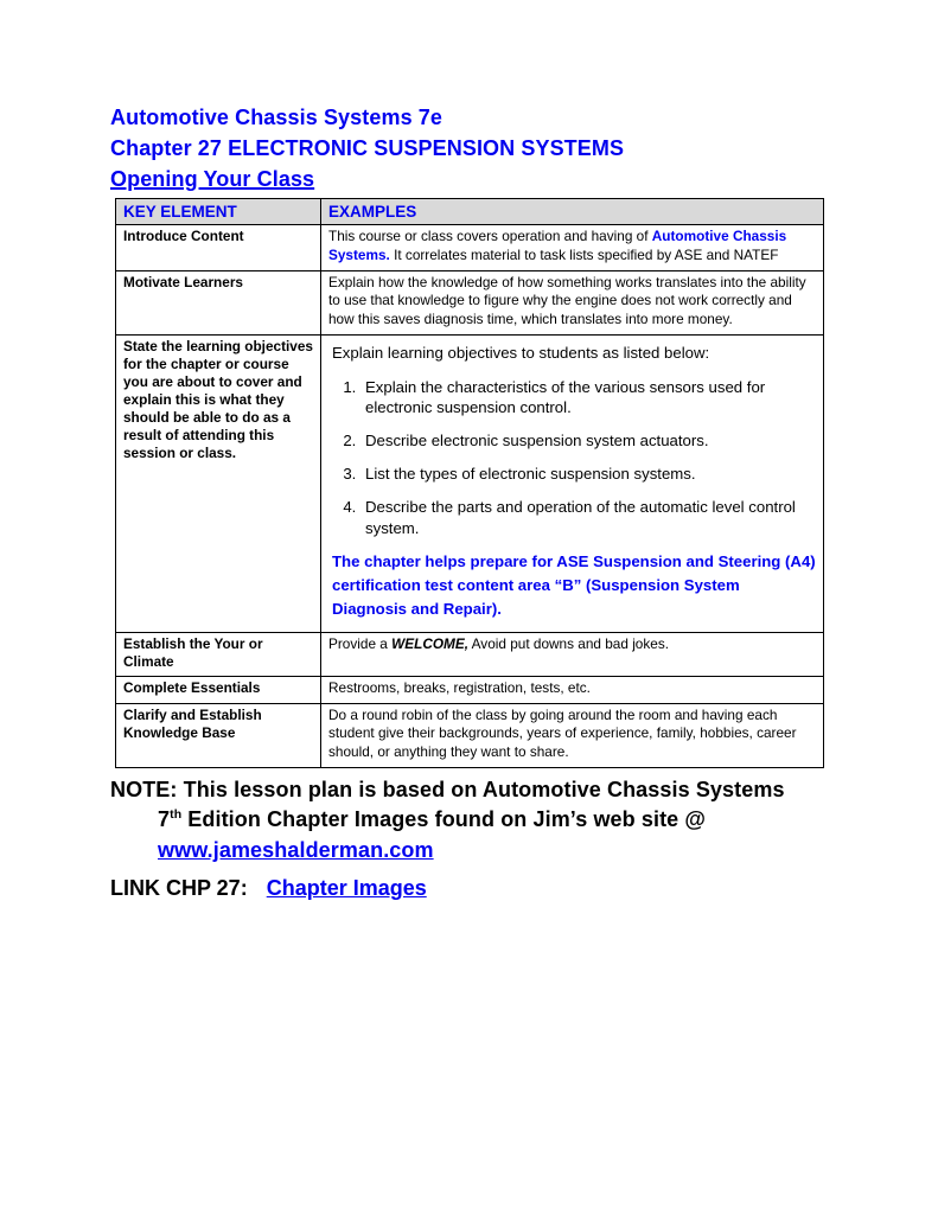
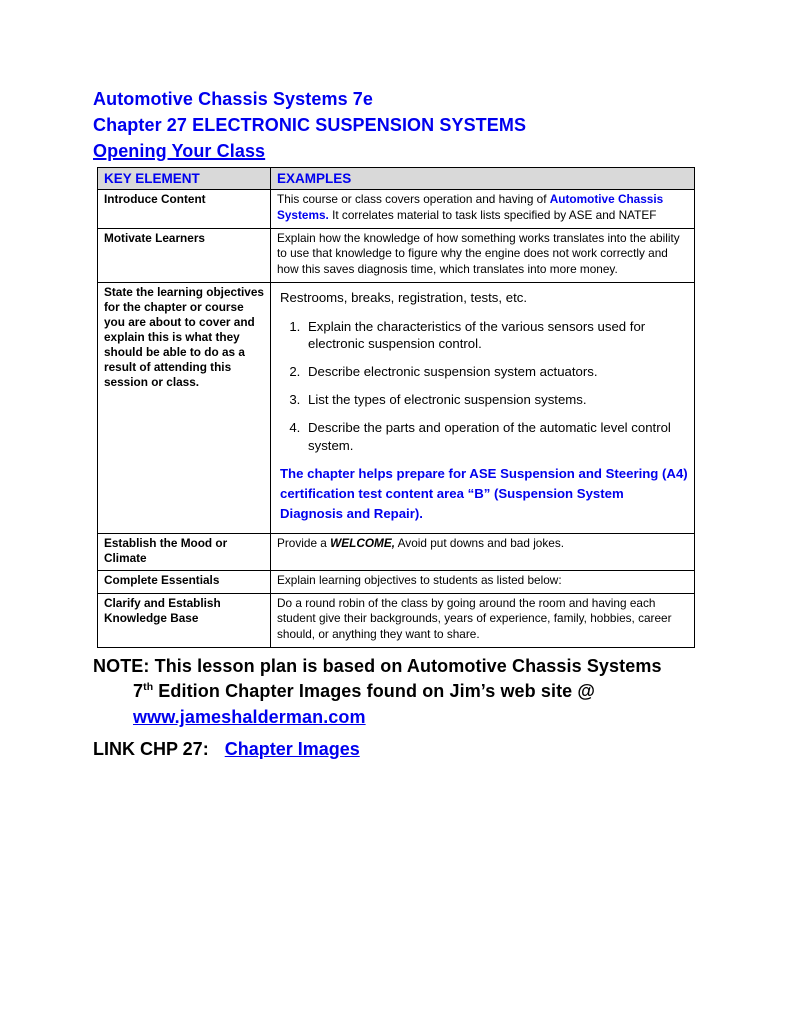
  Automotive Chassis Systems 7e
  Chapter 27 ELECTRONIC SUSPENSION SYSTEMS
  Opening Your Class
  KEY ELEMENT	EXAMPLES
  Introduce Content	This course or class covers operation and having of Automotive Chassis Systems. It correlates material to task lists specified by ASE and NATEF
  Motivate Learners	Explain how the knowledge of how something works translates into the ability to use that knowledge to figure why the engine does not work correctly and how this saves diagnosis time, which translates into more money.
- State the learning objectives for the chapter or course you are about to cover and explain this is what they should be able to do as a result of attending this session or class.	Explain learning objectives to students as listed below:Explain the characteristics of the various sensors used for electronic suspension control.Describe electronic suspension system actuators.List the types of electronic suspension systems.Describe the parts and operation of the automatic level control system.The chapter helps prepare for ASE Suspension and Steering (A4) certification test content area “B” (Suspension System Diagnosis and Repair).
+ State the learning objectives for the chapter or course you are about to cover and explain this is what they should be able to do as a result of attending this session or class.	Restrooms, breaks, registration, tests, etc.Explain the characteristics of the various sensors used for electronic suspension control.Describe electronic suspension system actuators.List the types of electronic suspension systems.Describe the parts and operation of the automatic level control system.The chapter helps prepare for ASE Suspension and Steering (A4) certification test content area “B” (Suspension System Diagnosis and Repair).
- Establish the Your or Climate	Provide a WELCOME, Avoid put downs and bad jokes.
+ Establish the Mood or Climate	Provide a WELCOME, Avoid put downs and bad jokes.
- Complete Essentials	Restrooms, breaks, registration, tests, etc.
+ Complete Essentials	Explain learning objectives to students as listed below:
  Clarify and Establish Knowledge Base	Do a round robin of the class by going around the room and having each student give their backgrounds, years of experience, family, hobbies, career should, or anything they want to share.
  NOTE: This lesson plan is based on Automotive Chassis Systems 7th Edition Chapter Images found on Jim’s web site @ www.jameshalderman.com
  LINK CHP 27: Chapter Images
